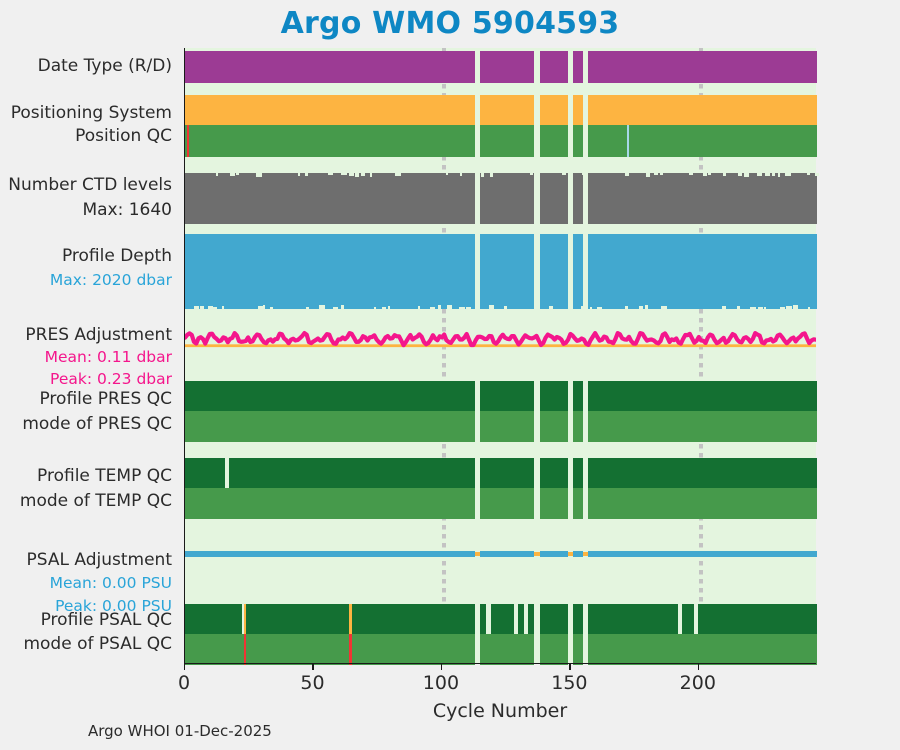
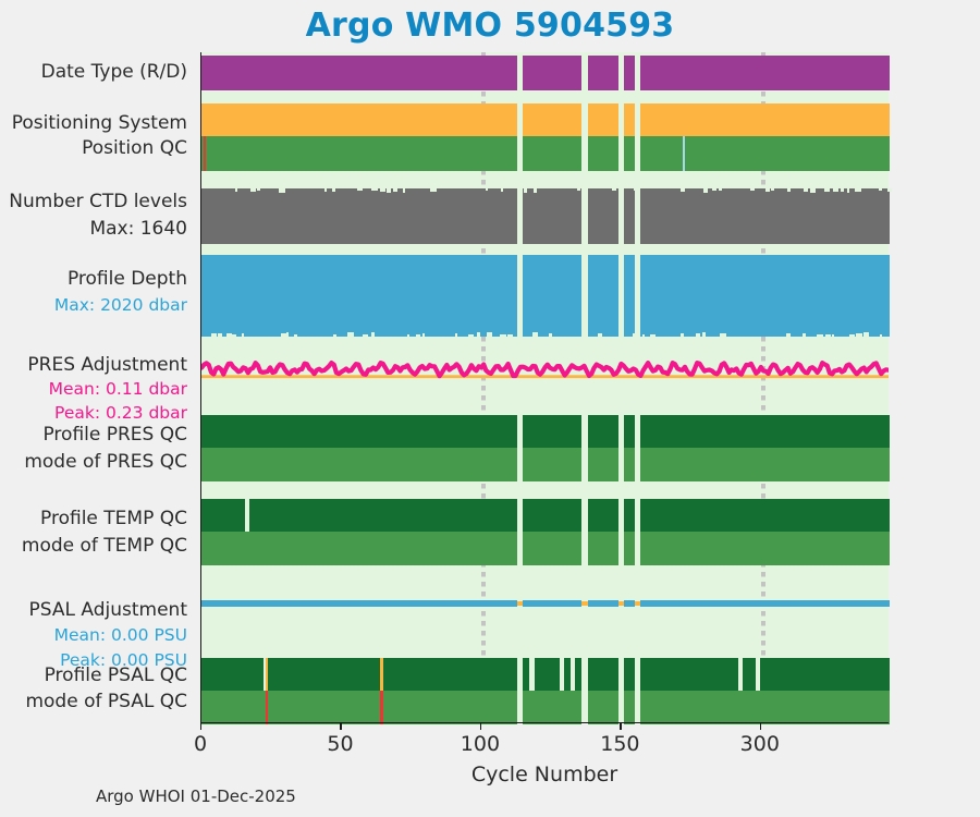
  Argo WMO 5904593
  Date Type (R/D)
  Positioning System
  Position QC
  Number CTD levels
  Max: 1640
  Profile Depth
  Max: 2020 dbar
  PRES Adjustment
  Mean: 0.11 dbar
  Peak: 0.23 dbar
  Profile PRES QC
  mode of PRES QC
  Profile TEMP QC
  mode of TEMP QC
  PSAL Adjustment
  Mean: 0.00 PSU
  Peak: 0.00 PSU
  Profile PSAL QC
  mode of PSAL QC
  0
  50
  100
  150
- 200
+ 300
  Cycle Number
  Argo WHOI 01-Dec-2025
